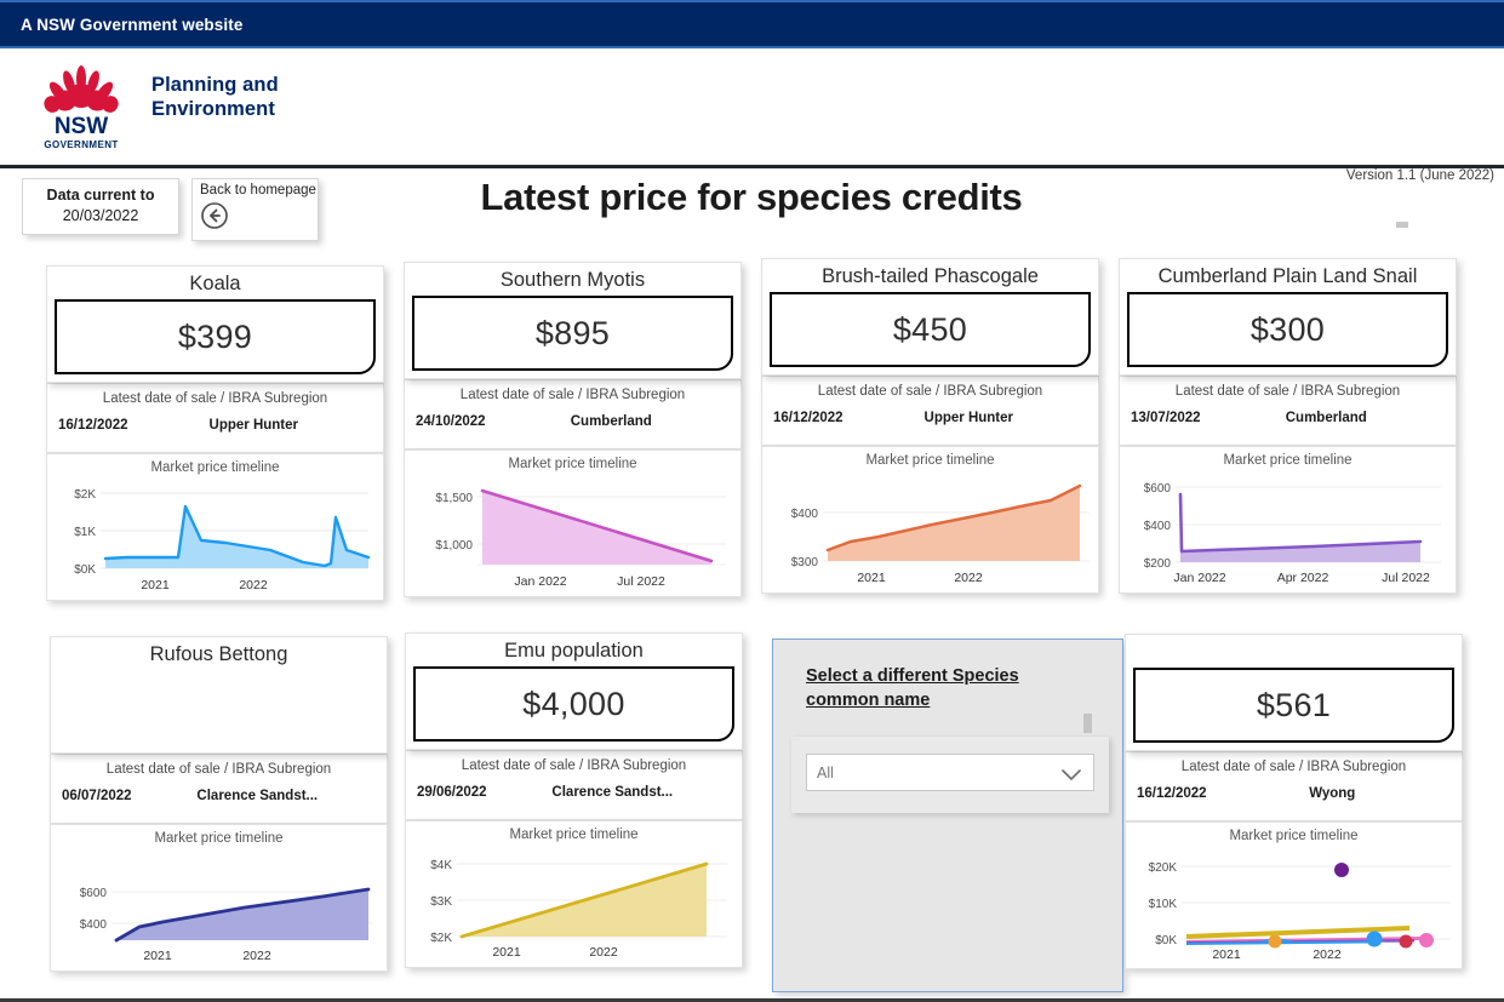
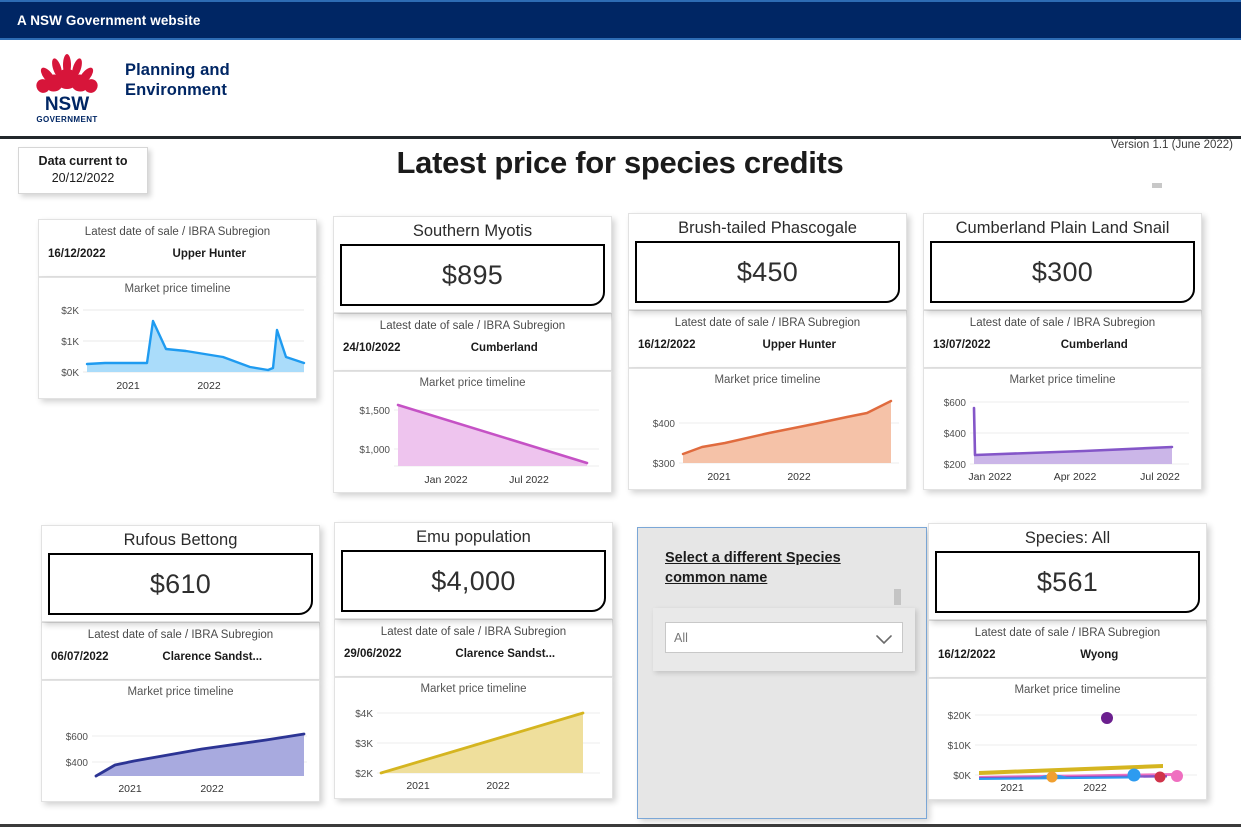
  A NSW Government website
  NSW
  GOVERNMENT
  Planning and
  Environment
  Latest price for species credits
  Version 1.1 (June 2022)
  Data current to
- 20/03/2022
+ 20/12/2022
- Back to homepage
- Koala
- $399
  Latest date of sale / IBRA Subregion
  16/12/2022
  Upper Hunter
  Market price timeline
  $2K
  $1K
  $0K
  2021
  2022
  Southern Myotis
  $895
  Latest date of sale / IBRA Subregion
  24/10/2022
  Cumberland
  Market price timeline
  $1,500
  $1,000
  Jan 2022
  Jul 2022
  Brush-tailed Phascogale
  $450
  Latest date of sale / IBRA Subregion
  16/12/2022
  Upper Hunter
  Market price timeline
  $400
  $300
  2021
  2022
  Cumberland Plain Land Snail
  $300
  Latest date of sale / IBRA Subregion
  13/07/2022
  Cumberland
  Market price timeline
  $600
  $400
  $200
  Jan 2022
  Apr 2022
  Jul 2022
  Rufous Bettong
+ $610
  Latest date of sale / IBRA Subregion
  06/07/2022
  Clarence Sandst...
  Market price timeline
  $600
  $400
  2021
  2022
  Emu population
  $4,000
  Latest date of sale / IBRA Subregion
  29/06/2022
  Clarence Sandst...
  Market price timeline
  $4K
  $3K
  $2K
  2021
  2022
  Select a different Species common name
  All
+ Species: All
  $561
  Latest date of sale / IBRA Subregion
  16/12/2022
  Wyong
  Market price timeline
  $20K
  $10K
  $0K
  2021
  2022
